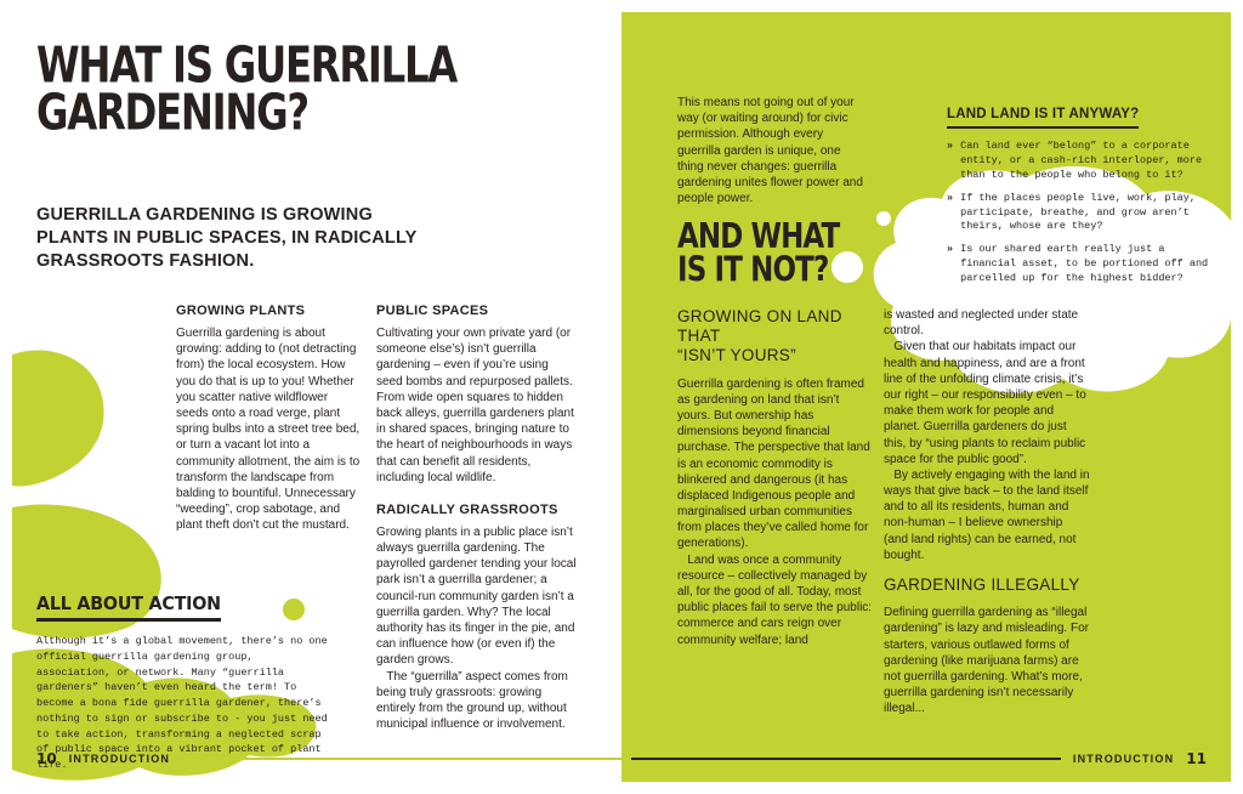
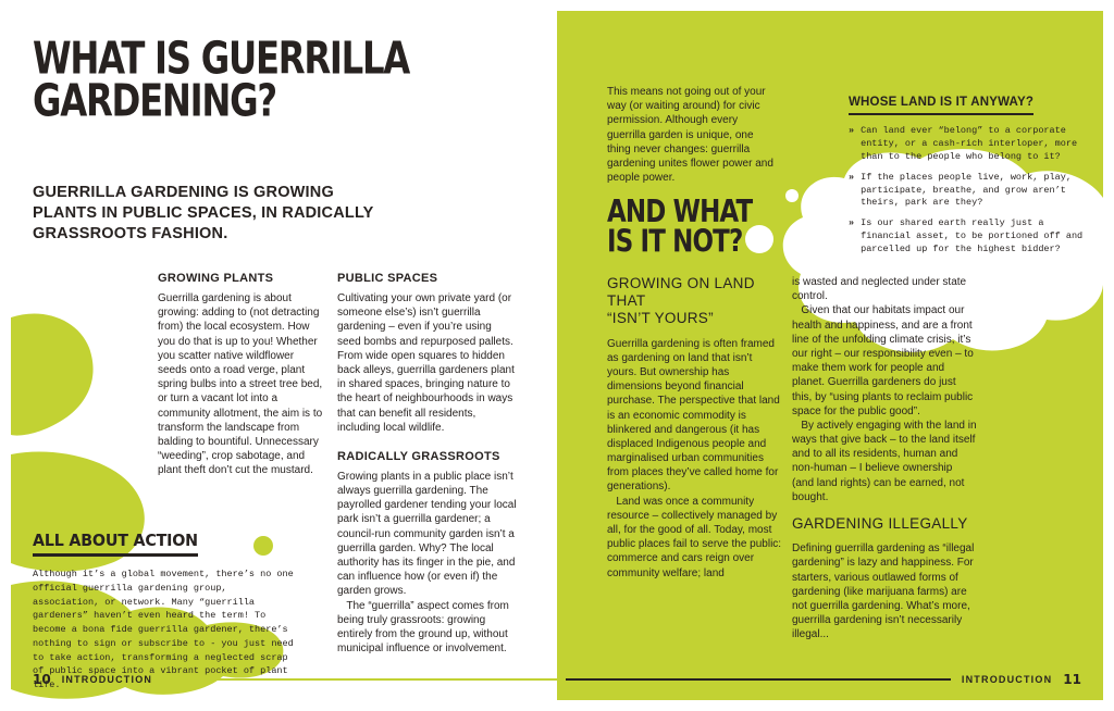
  WHAT IS GUERRILLA
  GARDENING?
  GUERRILLA GARDENING IS GROWING
  PLANTS IN PUBLIC SPACES, IN RADICALLY
  GRASSROOTS FASHION.
  GROWING PLANTS
  Guerrilla gardening is about growing: adding to (not detracting from) the local ecosystem. How you do that is up to you! Whether you scatter native wildflower seeds onto a road verge, plant spring bulbs into a street tree bed, or turn a vacant lot into a community allotment, the aim is to transform the landscape from balding to bountiful. Unnecessary “weeding”, crop sabotage, and plant theft don’t cut the mustard.
  PUBLIC SPACES
  Cultivating your own private yard (or someone else’s) isn’t guerrilla gardening – even if you’re using seed bombs and repurposed pallets. From wide open squares to hidden back alleys, guerrilla gardeners plant in shared spaces, bringing nature to the heart of neighbourhoods in ways that can benefit all residents, including local wildlife.
  RADICALLY GRASSROOTS
  Growing plants in a public place isn’t always guerrilla gardening. The payrolled gardener tending your local park isn’t a guerrilla gardener; a council-run community garden isn’t a guerrilla garden. Why? The local authority has its finger in the pie, and can influence how (or even if) the garden grows.
  The “guerrilla” aspect comes from being truly grassroots: growing entirely from the ground up, without municipal influence or involvement.
  ALL ABOUT ACTION
  Although it’s a global movement, there’s no one official guerrilla gardening group, association, or network. Many “guerrilla gardeners” haven’t even heard the term! To become a bona fide guerrilla gardener, there’s nothing to sign or subscribe to - you just need to take action, transforming a neglected scrap of public space into a vibrant pocket of plant life.
  10
  INTRODUCTION
  This means not going out of your way (or waiting around) for civic permission. Although every guerrilla garden is unique, one thing never changes: guerrilla gardening unites flower power and people power.
  AND WHAT
  IS IT NOT?
- LAND LAND IS IT ANYWAY?
+ WHOSE LAND IS IT ANYWAY?
  »
  Can land ever “belong” to a corporate entity, or a cash-rich interloper, more than to the people who belong to it?
  »
- If the places people live, work, play, participate, breathe, and grow aren’t theirs, whose are they?
+ If the places people live, work, play, participate, breathe, and grow aren’t theirs, park are they?
  »
  Is our shared earth really just a financial asset, to be portioned off and parcelled up for the highest bidder?
  GROWING ON LAND THAT
  “ISN’T YOURS”
  Guerrilla gardening is often framed as gardening on land that isn’t yours. But ownership has dimensions beyond financial purchase. The perspective that land is an economic commodity is blinkered and dangerous (it has displaced Indigenous people and marginalised urban communities from places they’ve called home for generations).
  Land was once a community resource – collectively managed by all, for the good of all. Today, most public places fail to serve the public: commerce and cars reign over community welfare; land
  is wasted and neglected under state control.
  Given that our habitats impact our health and happiness, and are a front line of the unfolding climate crisis, it’s our right – our responsibility even – to make them work for people and planet. Guerrilla gardeners do just this, by “using plants to reclaim public space for the public good”.
  By actively engaging with the land in ways that give back – to the land itself and to all its residents, human and non-human – I believe ownership (and land rights) can be earned, not bought.
  GARDENING ILLEGALLY
- Defining guerrilla gardening as “illegal gardening” is lazy and misleading. For starters, various outlawed forms of gardening (like marijuana farms) are not guerrilla gardening. What’s more, guerrilla gardening isn’t necessarily illegal...
+ Defining guerrilla gardening as “illegal gardening” is lazy and happiness. For starters, various outlawed forms of gardening (like marijuana farms) are not guerrilla gardening. What’s more, guerrilla gardening isn’t necessarily illegal...
  INTRODUCTION
  11
